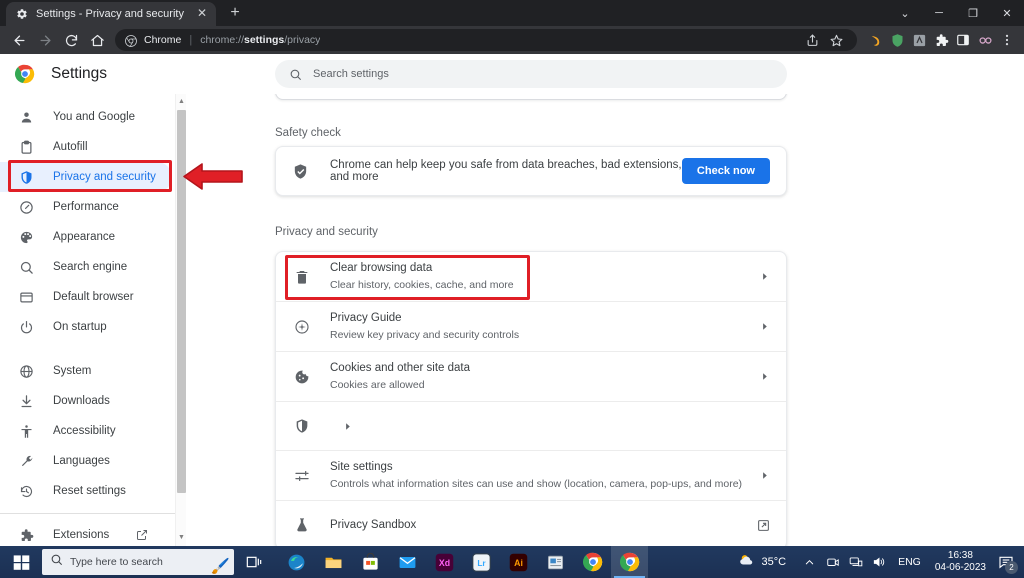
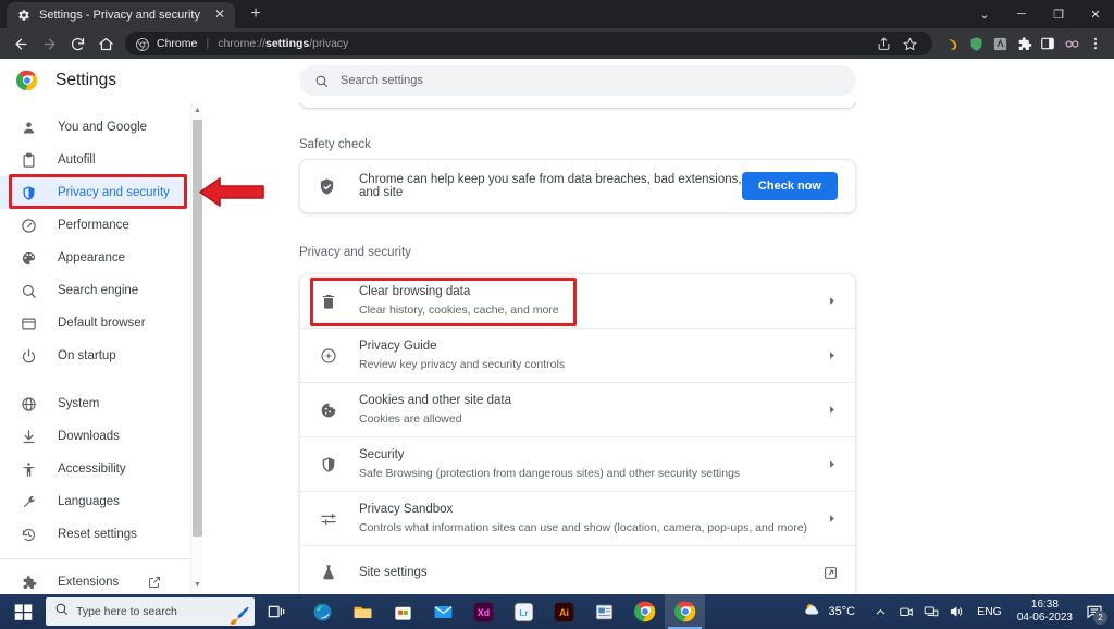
  Settings - Privacy and security
  ✕
  +
  ⌄
  ─
  ❐
  ✕
  Chrome
  |
  chrome://settings/privacy
  Settings
  Search settings
  You and Google
  Autofill
  Privacy and security
  Performance
  Appearance
  Search engine
  Default browser
  On startup
  System
  Downloads
  Accessibility
  Languages
  Reset settings
  Extensions
  Safety check
- Chrome can help keep you safe from data breaches, bad extensions, and more
+ Chrome can help keep you safe from data breaches, bad extensions, and site
  Check now
  Privacy and security
  Clear browsing data
  Clear history, cookies, cache, and more
  Privacy Guide
  Review key privacy and security controls
  Cookies and other site data
  Cookies are allowed
+ Security
+ Safe Browsing (protection from dangerous sites) and other security settings
- Site settings
+ Privacy Sandbox
  Controls what information sites can use and show (location, camera, pop-ups, and more)
- Privacy Sandbox
+ Site settings
  Type here to search
  🖌️
  Xd
  Lr
  Ai
  35°C
  ENG
  16:38
  04-06-2023
  2
